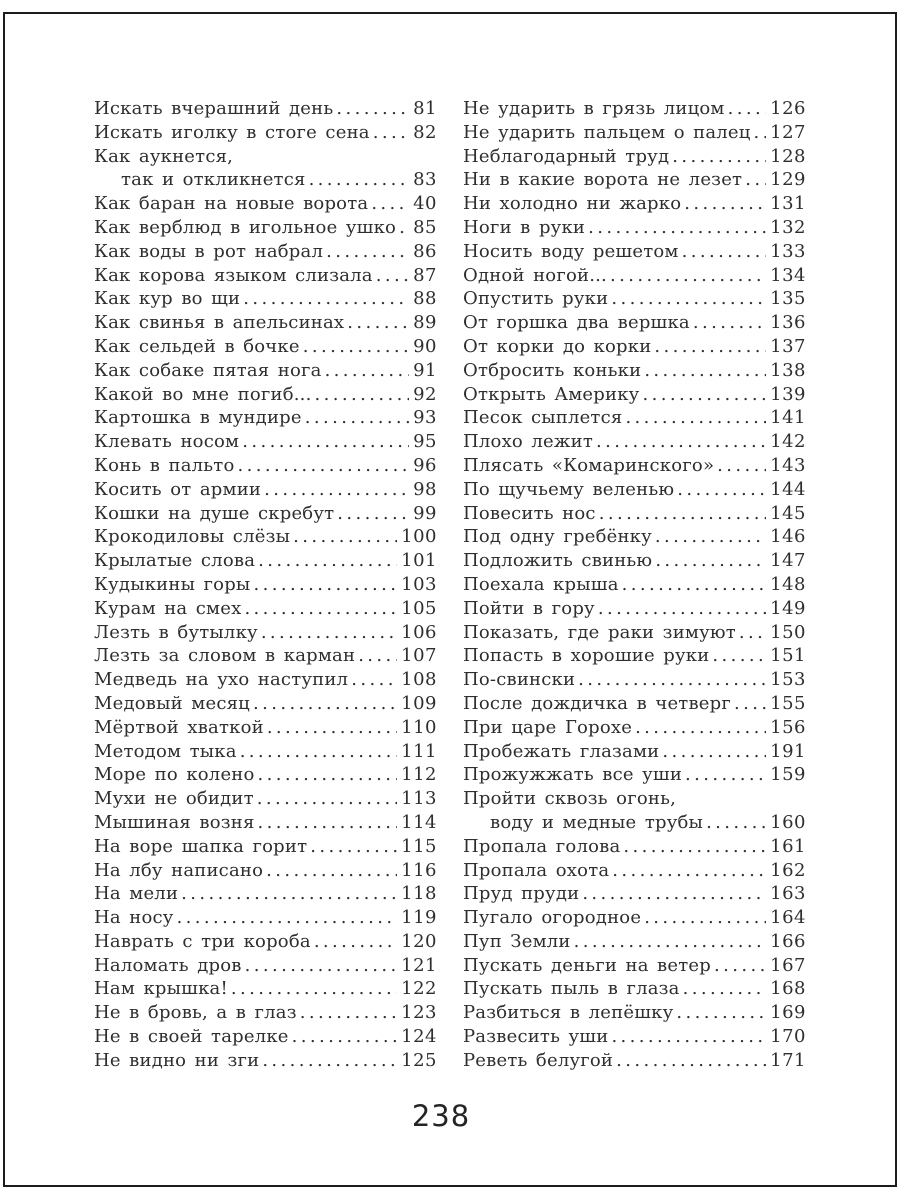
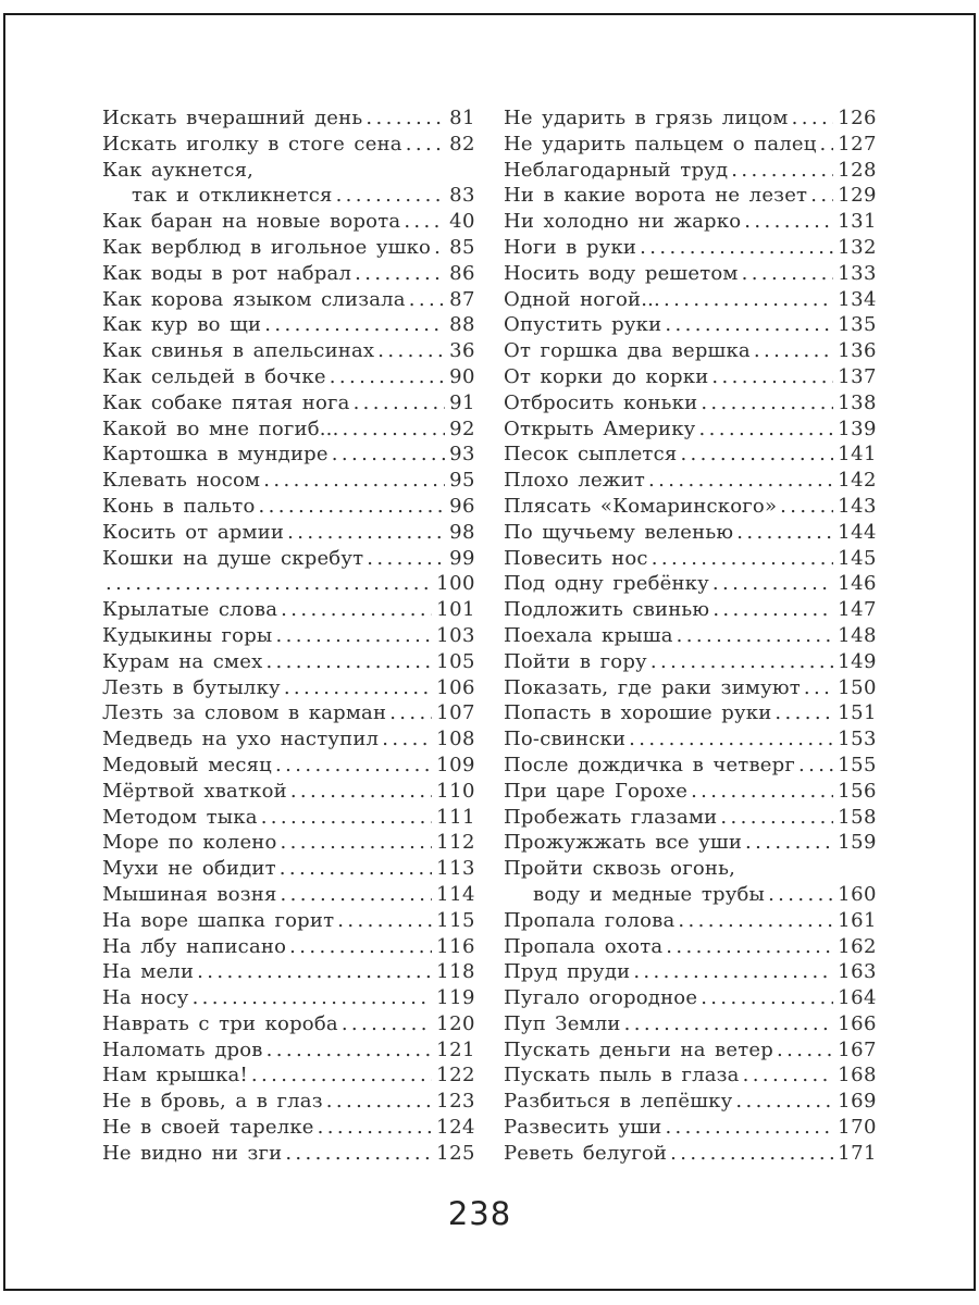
  Искать вчерашний день
  81
  Искать иголку в стоге сена
  82
  Как аукнется,
  так и откликнется
  83
  Как баран на новые ворота
  40
  Как верблюд в игольное ушко
  85
  Как воды в рот набрал
  86
  Как корова языком слизала
  87
  Как кур во щи
  88
  Как свинья в апельсинах
- 89
+ 36
  Как сельдей в бочке
  90
  Как собаке пятая нога
  91
  Какой во мне погиб...
  92
  Картошка в мундире
  93
  Клевать носом
  95
  Конь в пальто
  96
  Косить от армии
  98
  Кошки на душе скребут
  99
- Крокодиловы слёзы
  100
  Крылатые слова
  101
  Кудыкины горы
  103
  Курам на смех
  105
  Лезть в бутылку
  106
  Лезть за словом в карман
  107
  Медведь на ухо наступил
  108
  Медовый месяц
  109
  Мёртвой хваткой
  110
  Методом тыка
  111
  Море по колено
  112
  Мухи не обидит
  113
  Мышиная возня
  114
  На воре шапка горит
  115
  На лбу написано
  116
  На мели
  118
  На носу
  119
  Наврать с три короба
  120
  Наломать дров
  121
  Нам крышка!
  122
  Не в бровь, а в глаз
  123
  Не в своей тарелке
  124
  Не видно ни зги
  125
  Не ударить в грязь лицом
  126
  Не ударить пальцем о палец
  127
  Неблагодарный труд
  128
  Ни в какие ворота не лезет
  129
  Ни холодно ни жарко
  131
  Ноги в руки
  132
  Носить воду решетом
  133
  Одной ногой...
  134
  Опустить руки
  135
  От горшка два вершка
  136
  От корки до корки
  137
  Отбросить коньки
  138
  Открыть Америку
  139
  Песок сыплется
  141
  Плохо лежит
  142
  Плясать «Комаринского»
  143
  По щучьему веленью
  144
  Повесить нос
  145
  Под одну гребёнку
  146
  Подложить свинью
  147
  Поехала крыша
  148
  Пойти в гору
  149
  Показать, где раки зимуют
  150
  Попасть в хорошие руки
  151
  По-свински
  153
  После дождичка в четверг
  155
  При царе Горохе
  156
  Пробежать глазами
- 191
+ 158
  Прожужжать все уши
  159
  Пройти сквозь огонь,
  воду и медные трубы
  160
  Пропала голова
  161
  Пропала охота
  162
  Пруд пруди
  163
  Пугало огородное
  164
  Пуп Земли
  166
  Пускать деньги на ветер
  167
  Пускать пыль в глаза
  168
  Разбиться в лепёшку
  169
  Развесить уши
  170
  Реветь белугой
  171
  238
